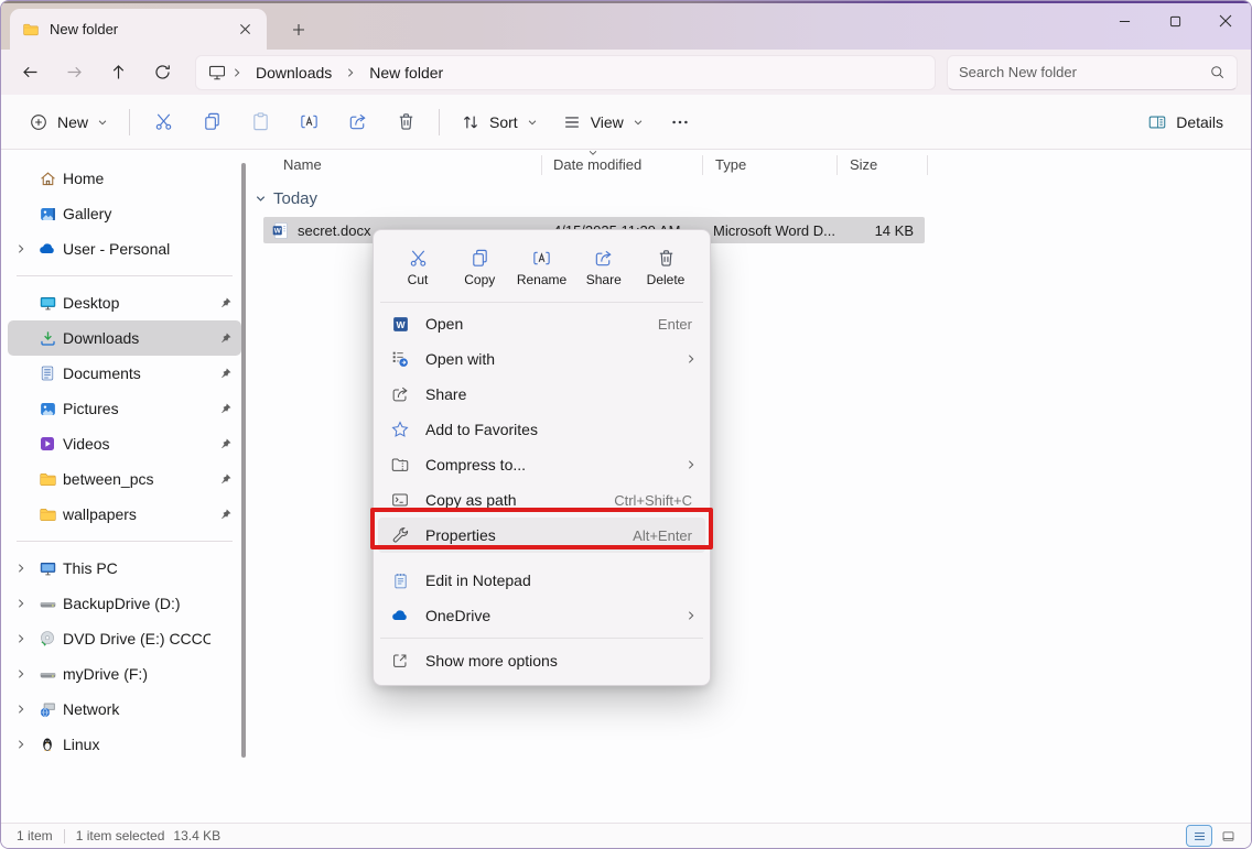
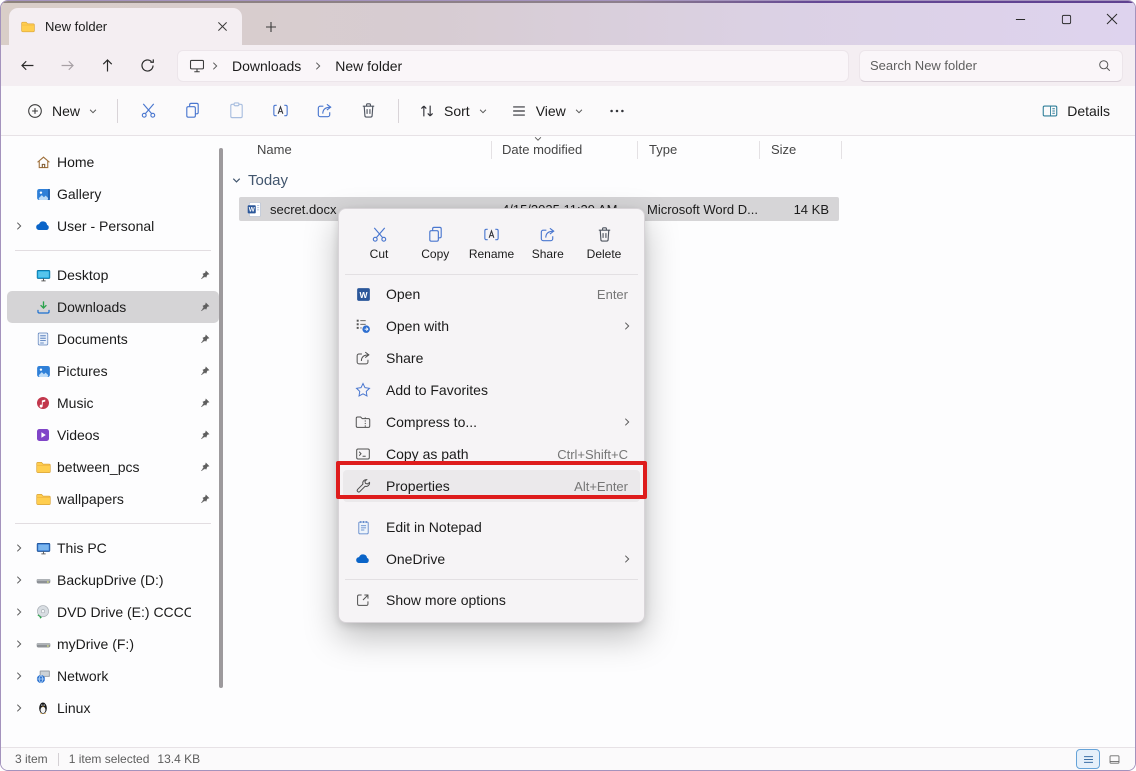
  New folder
  Downloads
  New folder
  Search New folder
  New
  Sort
  View
  Details
  Home
  Gallery
  User - Personal
  Desktop
  Downloads
  Documents
  Pictures
+ Music
  Videos
  between_pcs
  wallpapers
  This PC
  BackupDrive (D:)
  myDrive (F:)
  Network
  Linux
  Name
  Date modified
  Type
  Size
  Today
  secret.docx
  Microsoft Word D...
  14 KB
- 1 item
+ 3 item
  1 item selected
  13.4 KB
  Cut
  Copy
  Rename
  Share
  Delete
  W
  Open
  Enter
  Open with
  Share
  Add to Favorites
  Compress to...
  Copy as path
  Ctrl+Shift+C
  Properties
  Alt+Enter
  Edit in Notepad
  OneDrive
  Show more options
